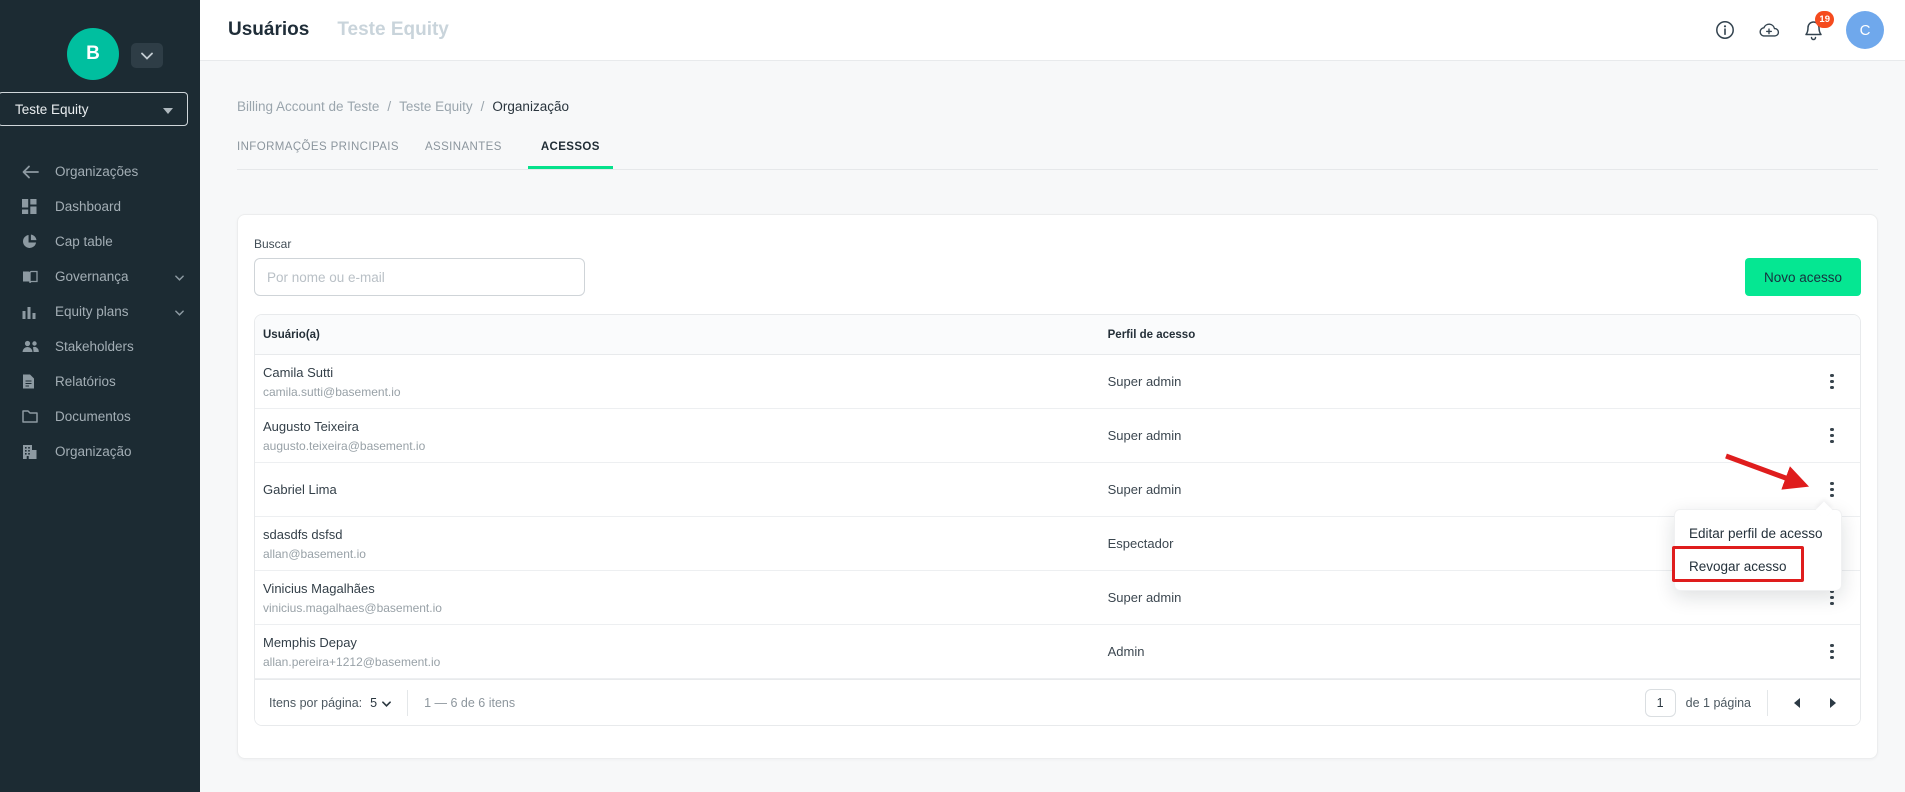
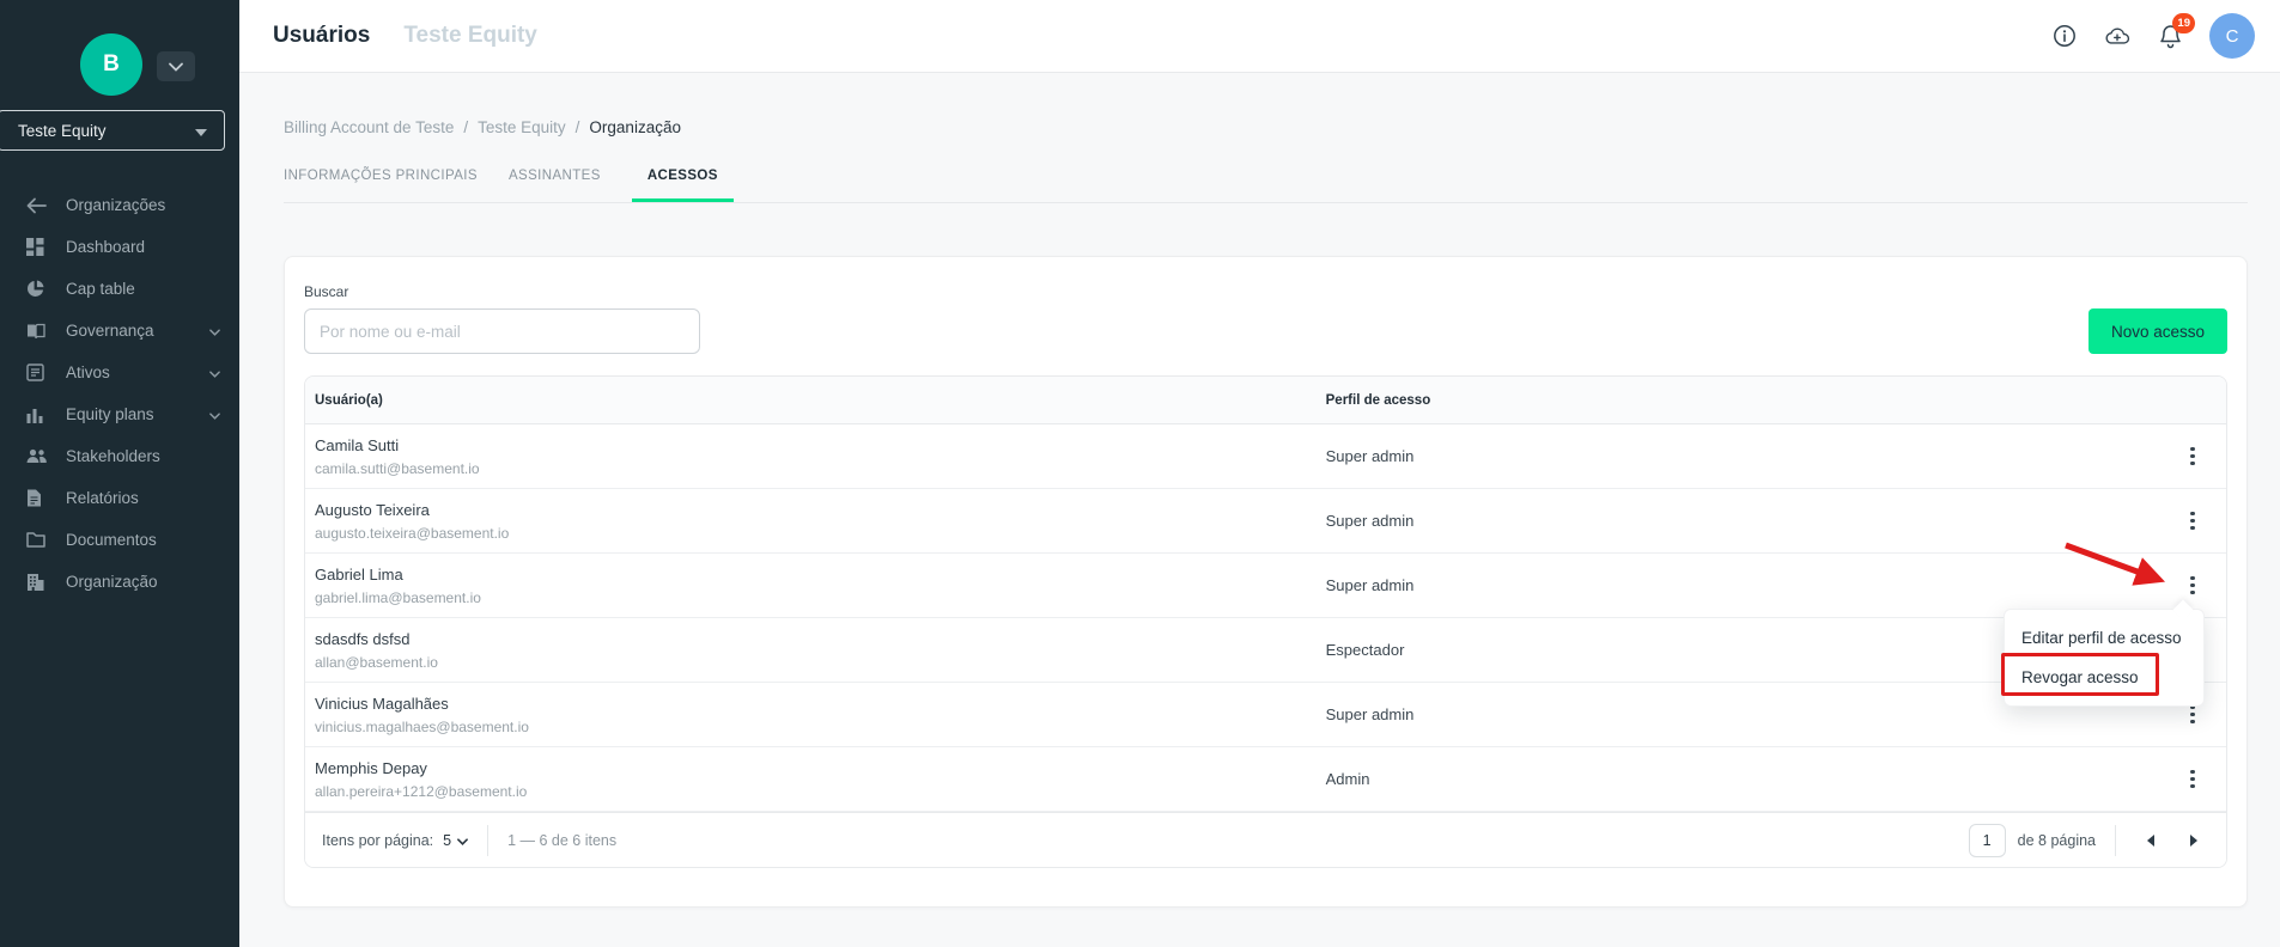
  B
  Teste Equity
  Organizações
  Dashboard
  Cap table
  Governança
+ Ativos
  Equity plans
  Stakeholders
  Relatórios
  Documentos
  Organização
  Usuários
  Teste Equity
  19
  C
  Billing Account de Teste
  /
  Teste Equity
  /
  Organização
  INFORMAÇÕES PRINCIPAIS
  ASSINANTES
  ACESSOS
  Buscar
  Por nome ou e-mail
  Novo acesso
  Usuário(a)
  Perfil de acesso
  Camila Sutti
  camila.sutti@basement.io
  Super admin
  Augusto Teixeira
  augusto.teixeira@basement.io
  Super admin
  Gabriel Lima
+ gabriel.lima@basement.io
  Super admin
  sdasdfs dsfsd
  allan@basement.io
  Espectador
  Vinicius Magalhães
  vinicius.magalhaes@basement.io
  Super admin
  Memphis Depay
  allan.pereira+1212@basement.io
  Admin
  Itens por página:
  5
  1 — 6 de 6 itens
  1
- de 1 página
+ de 8 página
  Editar perfil de acesso
  Revogar acesso
